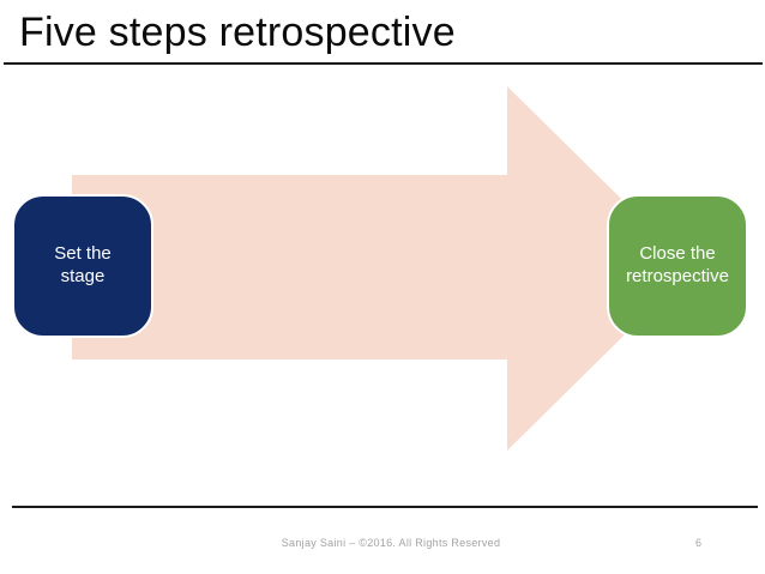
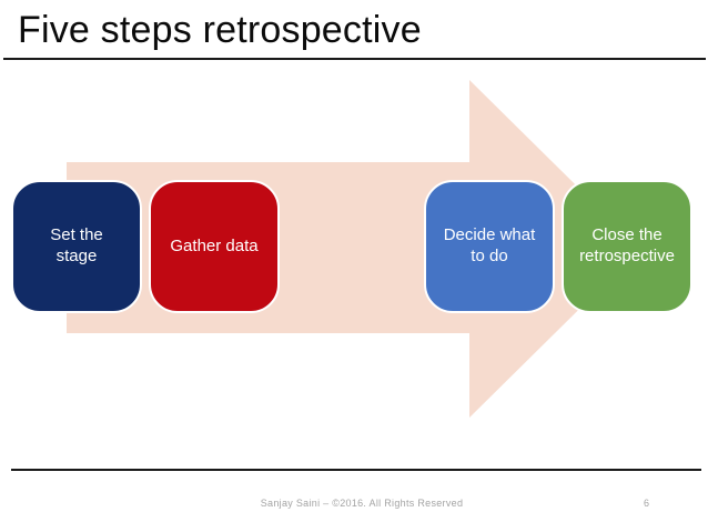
  Five steps retrospective
  Set the
  stage
+ Gather data
+ Decide what
+ to do
  Close the
  retrospective
  Sanjay Saini – ©2016. All Rights Reserved
  6
